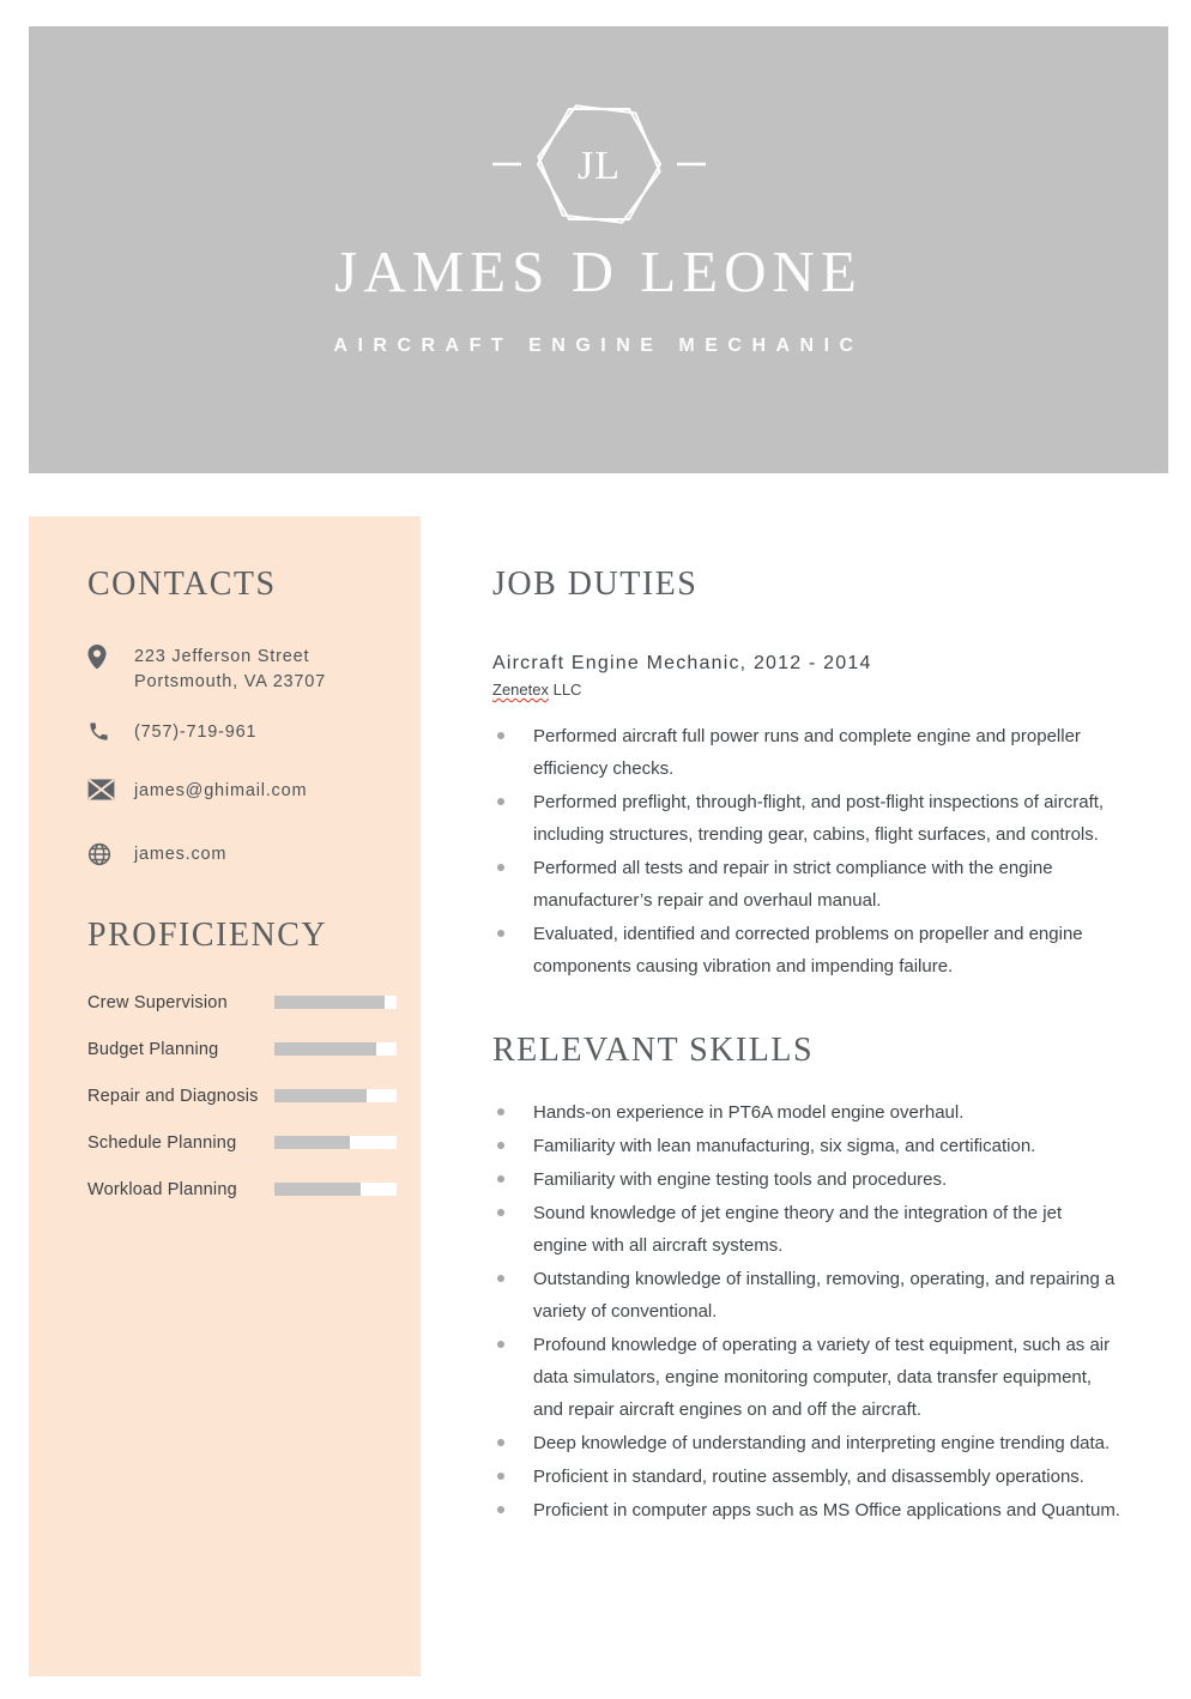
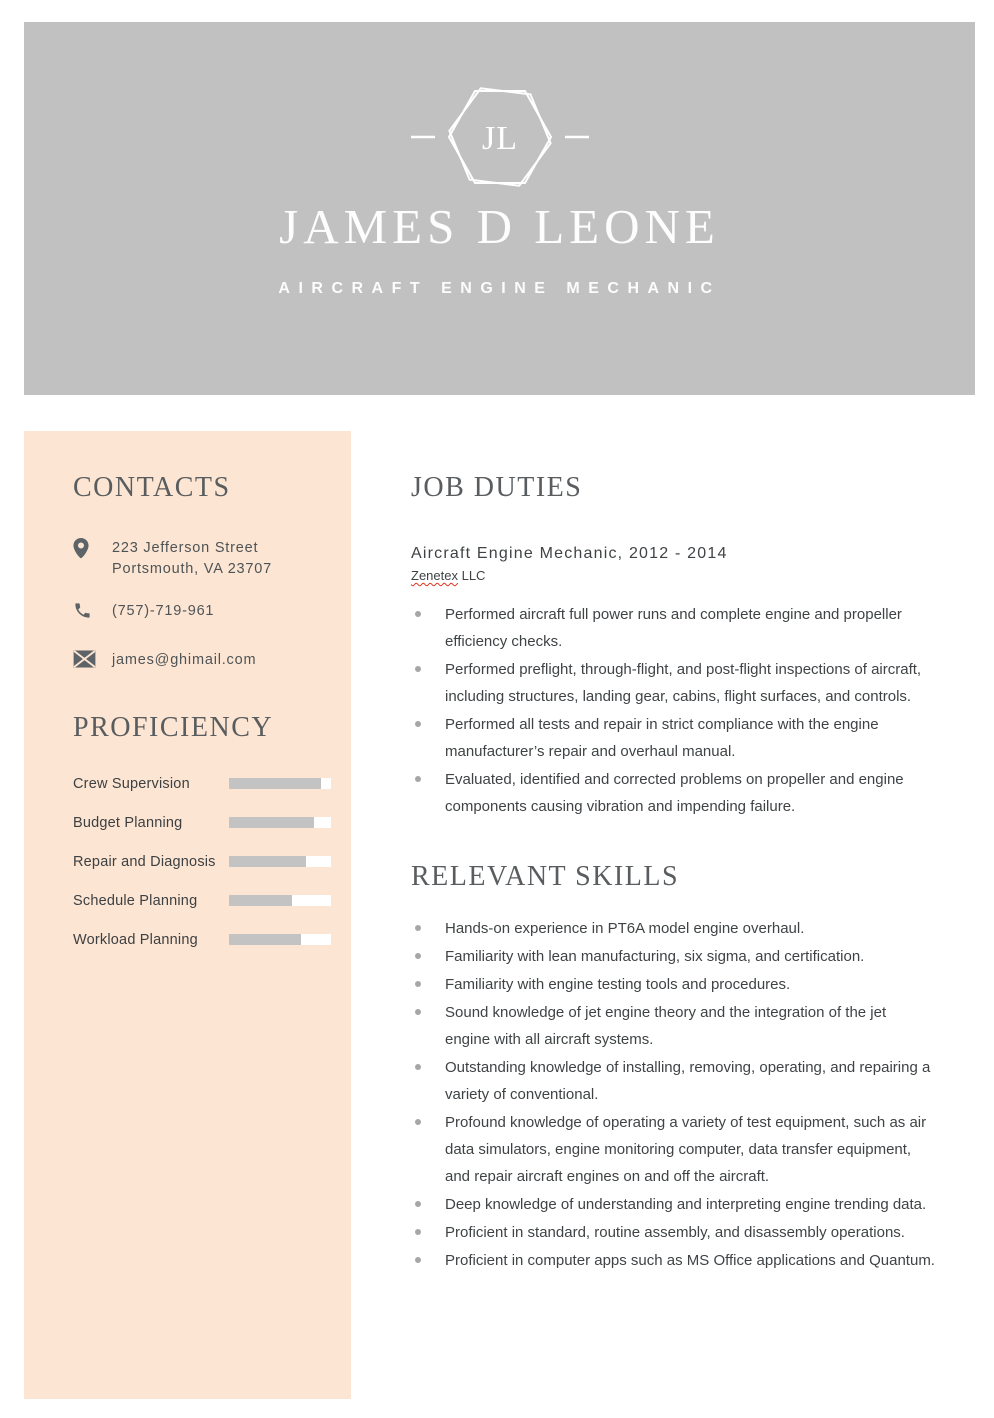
  JL
  JAMES D LEONE
  AIRCRAFT ENGINE MECHANIC
  CONTACTS
  223 Jefferson Street
  Portsmouth, VA 23707
  (757)-719-961
  james@ghimail.com
- james.com
  PROFICIENCY
  Crew Supervision
  Budget Planning
  Repair and Diagnosis
  Schedule Planning
  Workload Planning
  JOB DUTIES
  Aircraft Engine Mechanic, 2012 - 2014
  Zenetex LLC
  Performed aircraft full power runs and complete engine and propeller efficiency checks.
- Performed preflight, through-flight, and post-flight inspections of aircraft, including structures, trending gear, cabins, flight surfaces, and controls.
+ Performed preflight, through-flight, and post-flight inspections of aircraft, including structures, landing gear, cabins, flight surfaces, and controls.
  Performed all tests and repair in strict compliance with the engine manufacturer’s repair and overhaul manual.
  Evaluated, identified and corrected problems on propeller and engine components causing vibration and impending failure.
  RELEVANT SKILLS
  Hands-on experience in PT6A model engine overhaul.
  Familiarity with lean manufacturing, six sigma, and certification.
  Familiarity with engine testing tools and procedures.
  Sound knowledge of jet engine theory and the integration of the jet engine with all aircraft systems.
  Outstanding knowledge of installing, removing, operating, and repairing a variety of conventional.
  Profound knowledge of operating a variety of test equipment, such as air data simulators, engine monitoring computer, data transfer equipment, and repair aircraft engines on and off the aircraft.
  Deep knowledge of understanding and interpreting engine trending data.
  Proficient in standard, routine assembly, and disassembly operations.
  Proficient in computer apps such as MS Office applications and Quantum.
